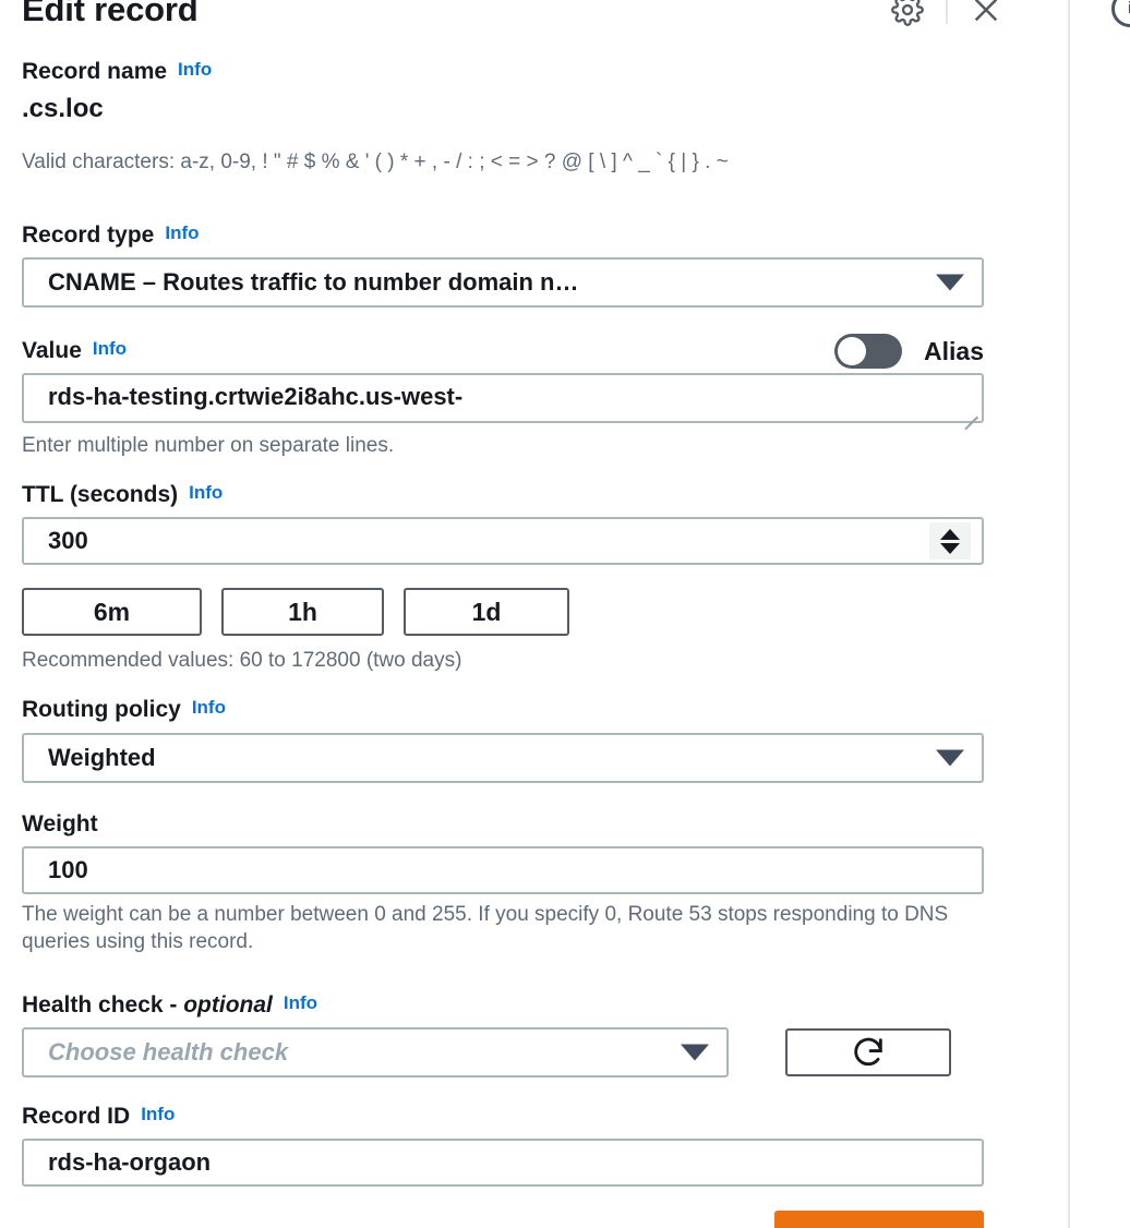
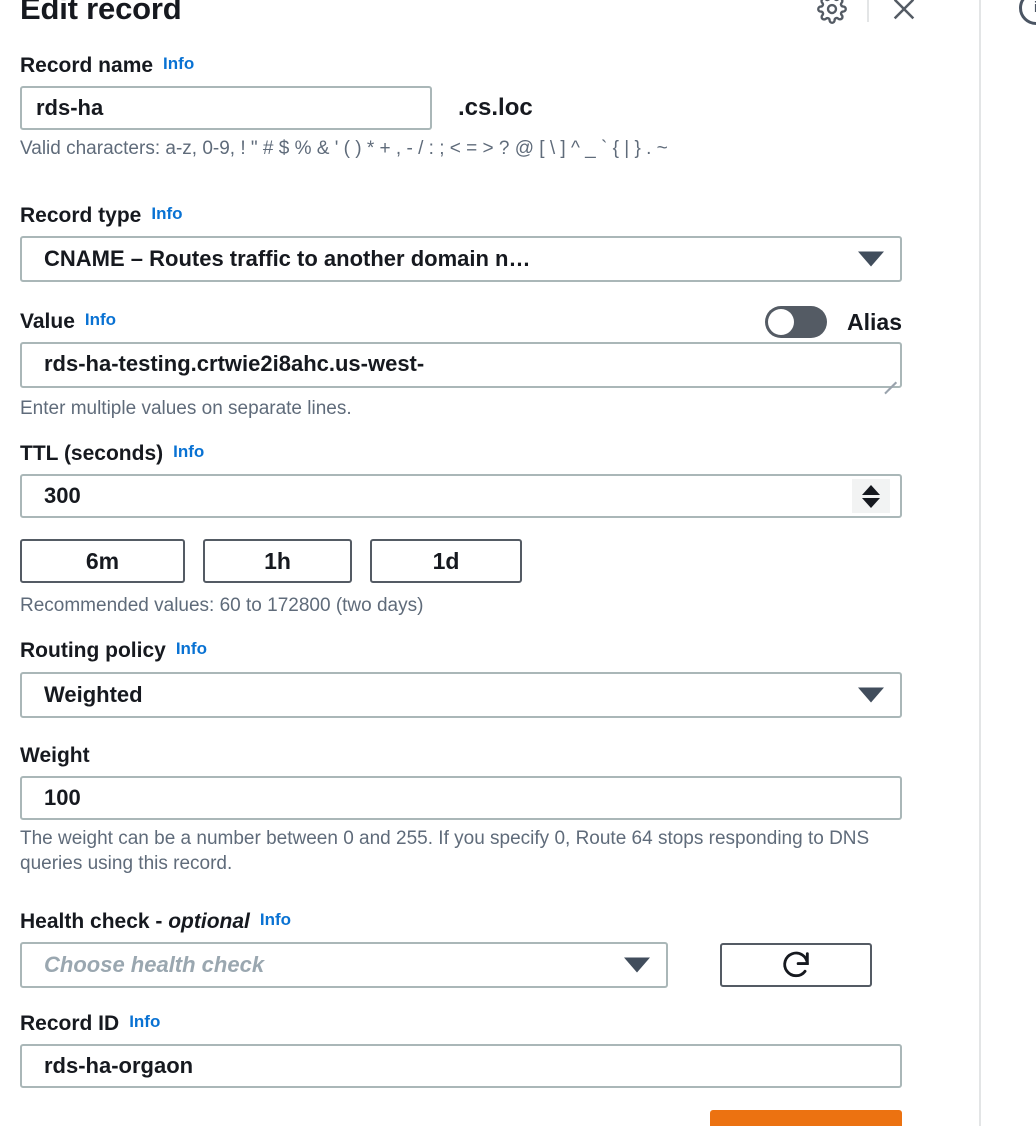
  Edit record
  Record name Info
+ rds-ha
  .cs.loc
  Valid characters: a-z, 0-9, ! " # $ % & ' ( ) * + , - / : ; < = > ? @ [ \ ] ^ _ ` { | } . ~
  Record type Info
- CNAME – Routes traffic to number domain n…
+ CNAME – Routes traffic to another domain n…
  Value Info
  Alias
  rds-ha-testing.crtwie2i8ahc.us-west-
- Enter multiple number on separate lines.
+ Enter multiple values on separate lines.
  TTL (seconds) Info
  300
  6m
  1h
  1d
  Recommended values: 60 to 172800 (two days)
  Routing policy Info
  Weighted
  Weight
  100
- The weight can be a number between 0 and 255. If you specify 0, Route 53 stops responding to DNS queries using this record.
+ The weight can be a number between 0 and 255. If you specify 0, Route 64 stops responding to DNS queries using this record.
  Health check - optional Info
  Choose health check
  Record ID Info
  rds-ha-orgaon
